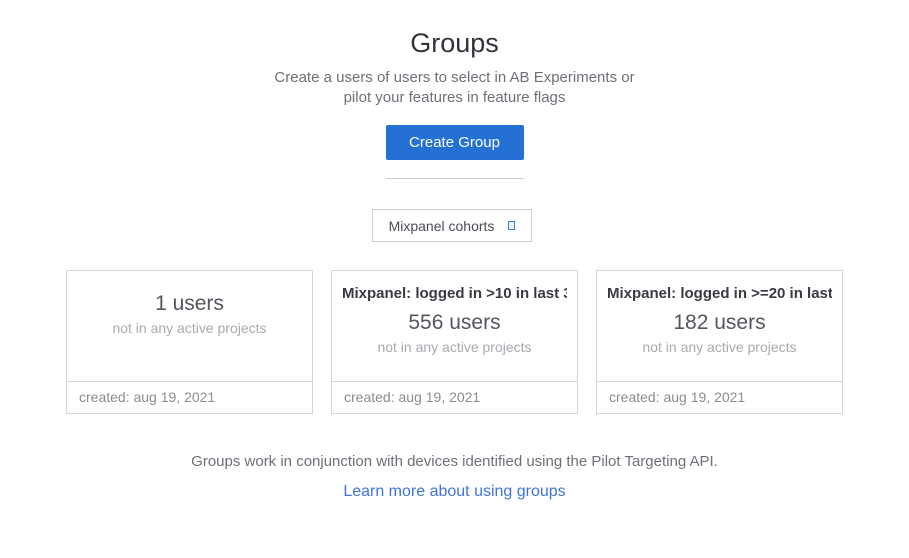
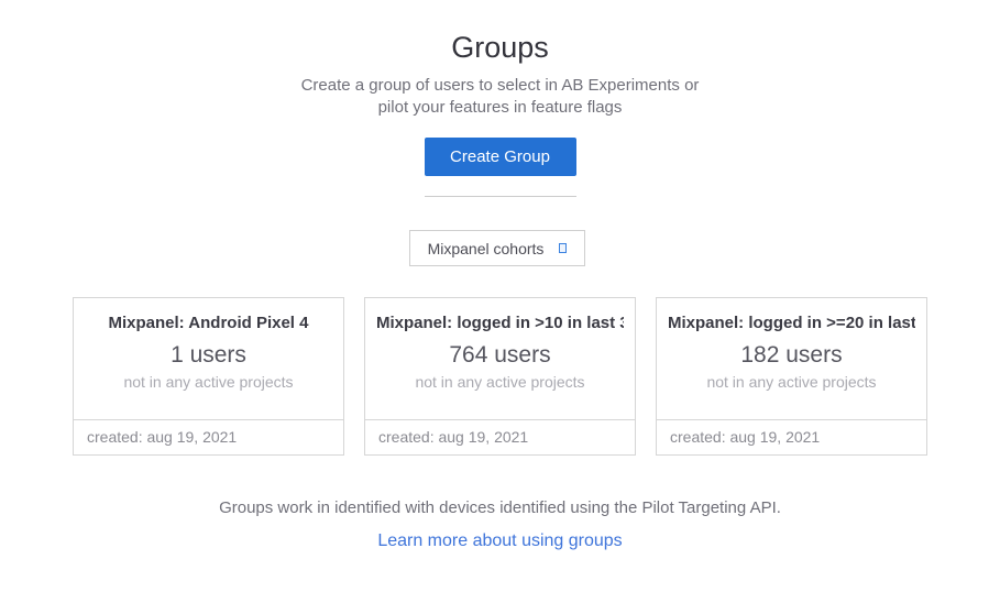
  Groups
- Create a users of users to select in AB Experiments or
+ Create a group of users to select in AB Experiments or
  pilot your features in feature flags
  Create Group
  Mixpanel cohorts
+ Mixpanel: Android Pixel 4
  1 users
  not in any active projects
  created: aug 19, 2021
  Mixpanel: logged in >10 in last
- 556 users
+ 764 users
  not in any active projects
  created: aug 19, 2021
  Mixpanel: logged in >=20 in last
  182 users
  not in any active projects
  created: aug 19, 2021
- Groups work in conjunction with devices identified using the Pilot Targeting API.
+ Groups work in identified with devices identified using the Pilot Targeting API.
  Learn more about using groups
